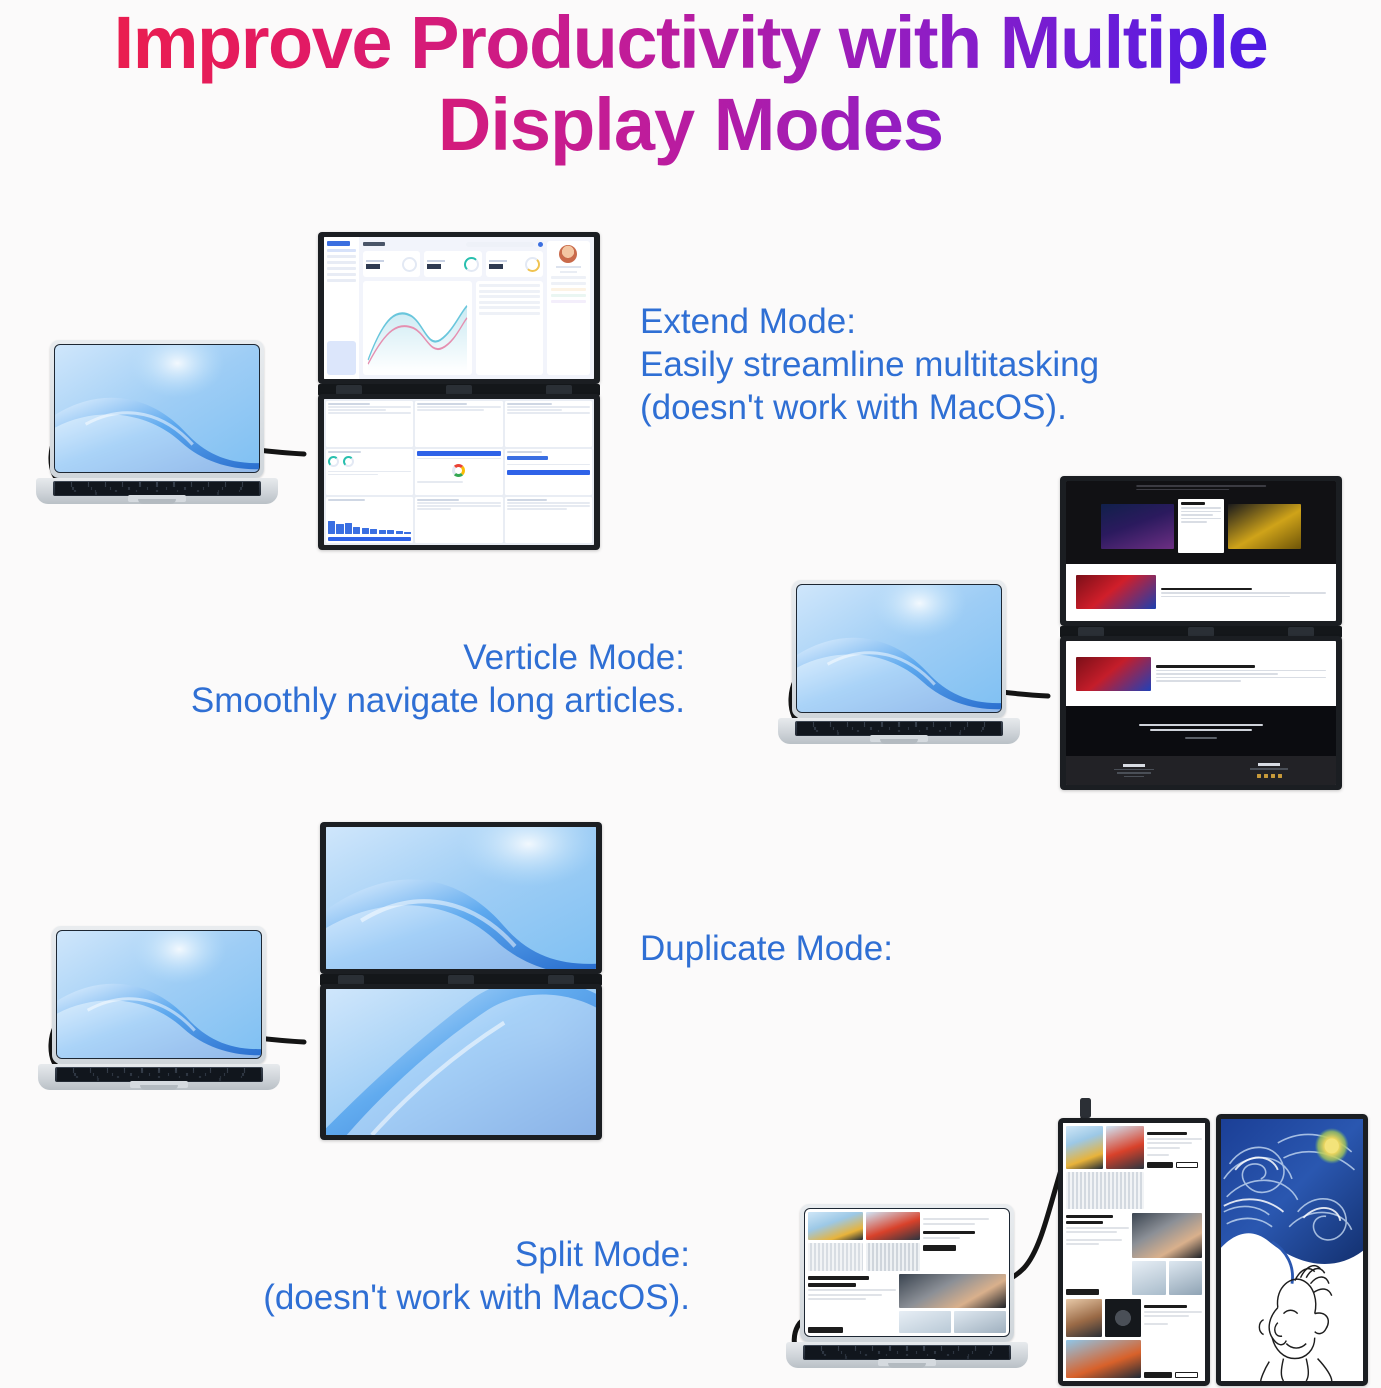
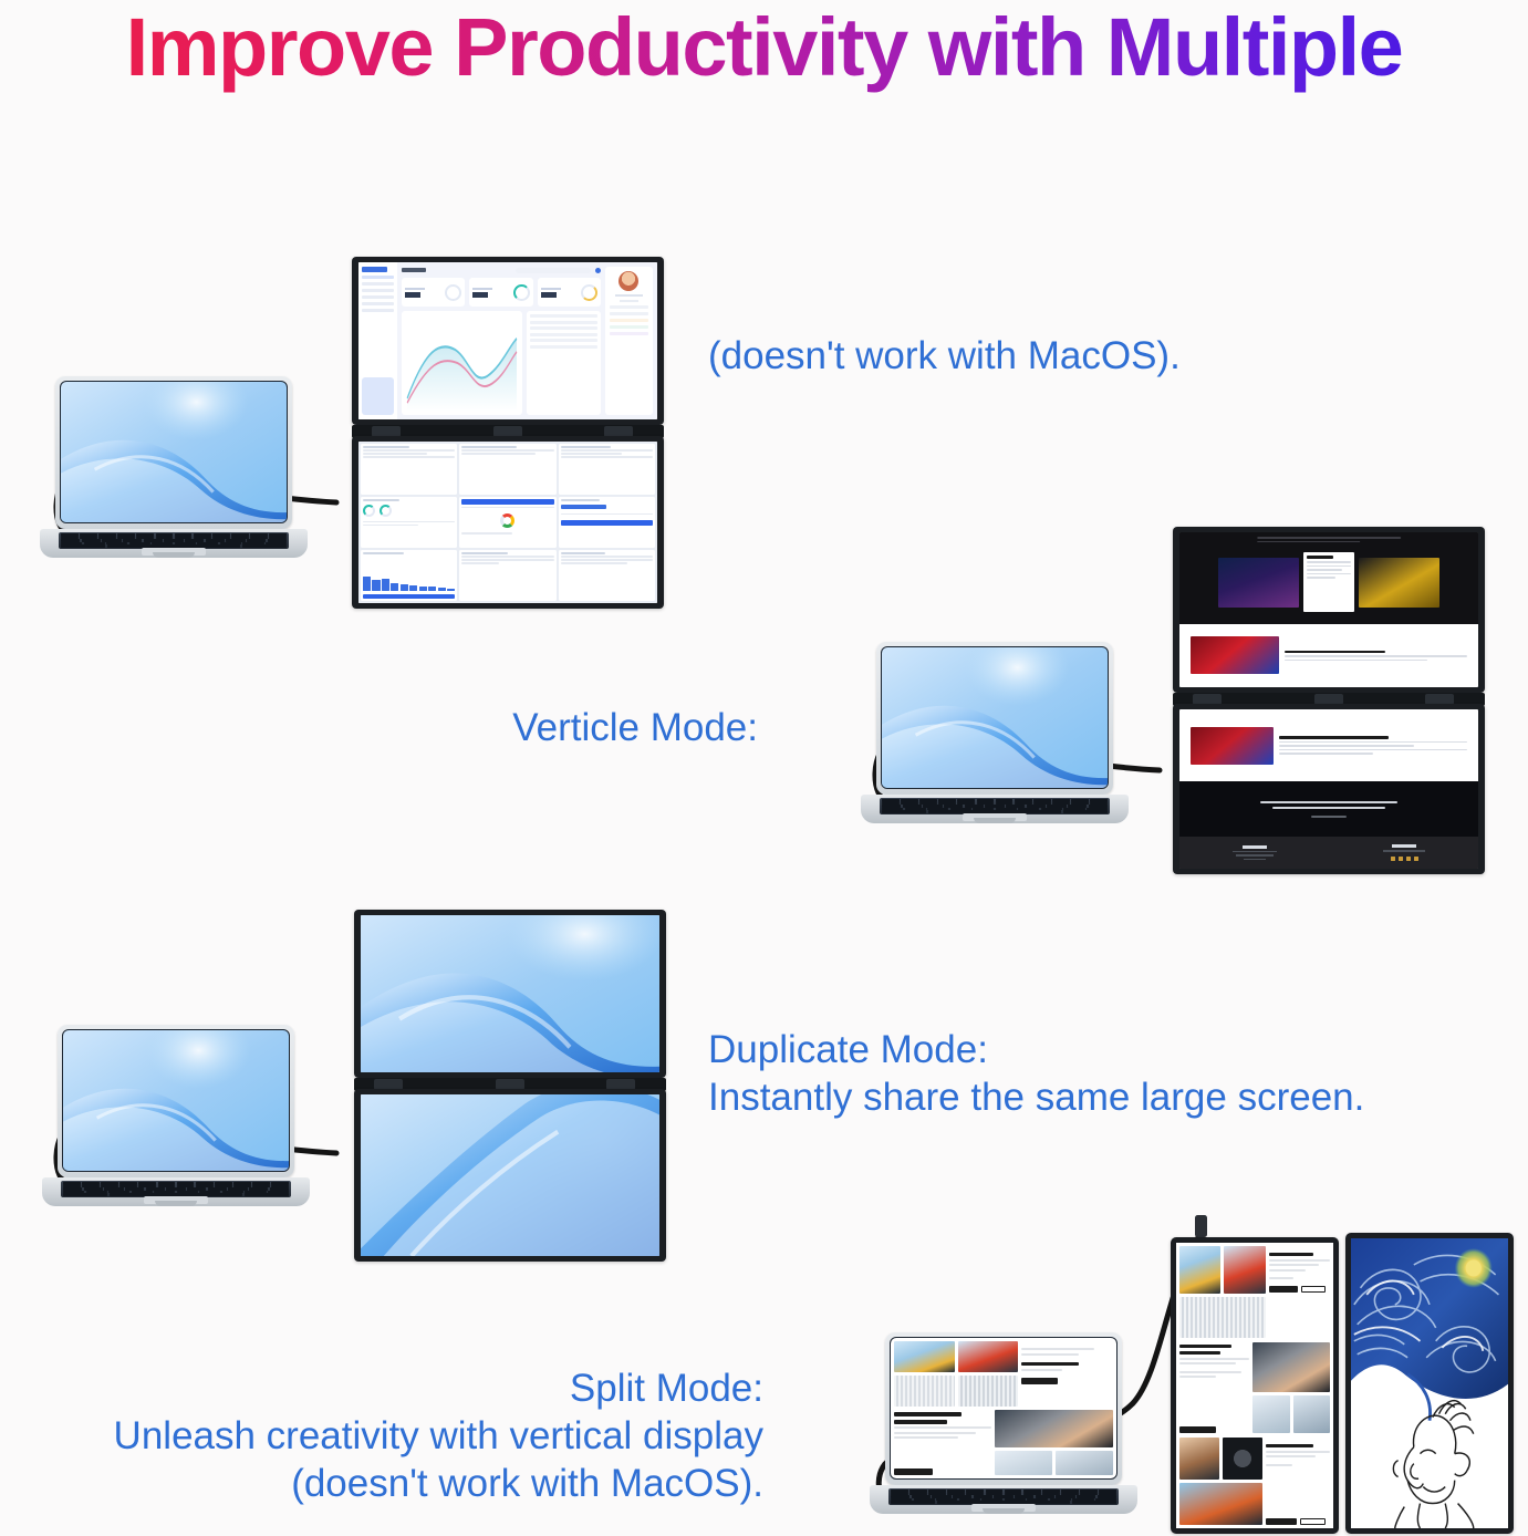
  Improve Productivity with Multiple
- Display Modes
- Extend Mode:
- Easily streamline multitasking
  (doesn't work with MacOS).
  Verticle Mode:
- Smoothly navigate long articles.
  Duplicate Mode:
+ Instantly share the same large screen.
  Split Mode:
+ Unleash creativity with vertical display
  (doesn't work with MacOS).
